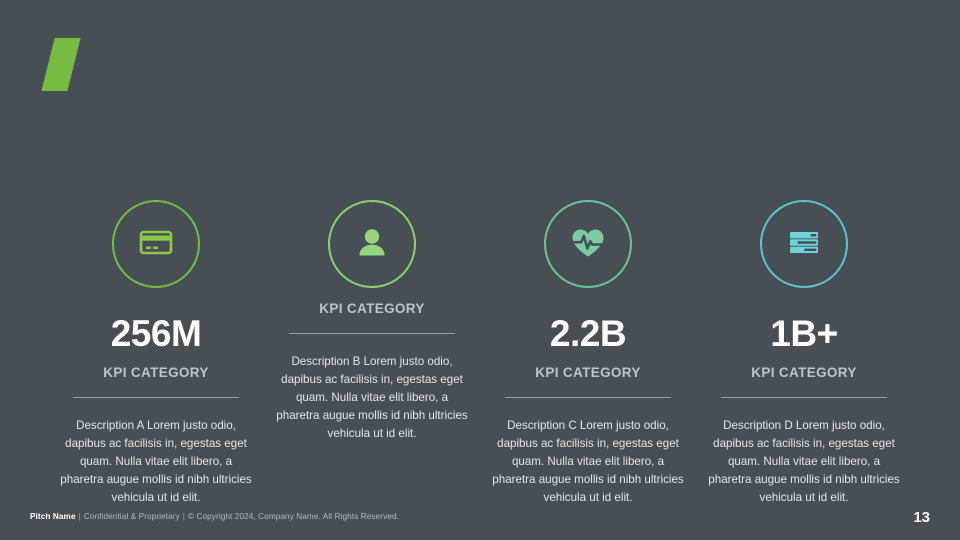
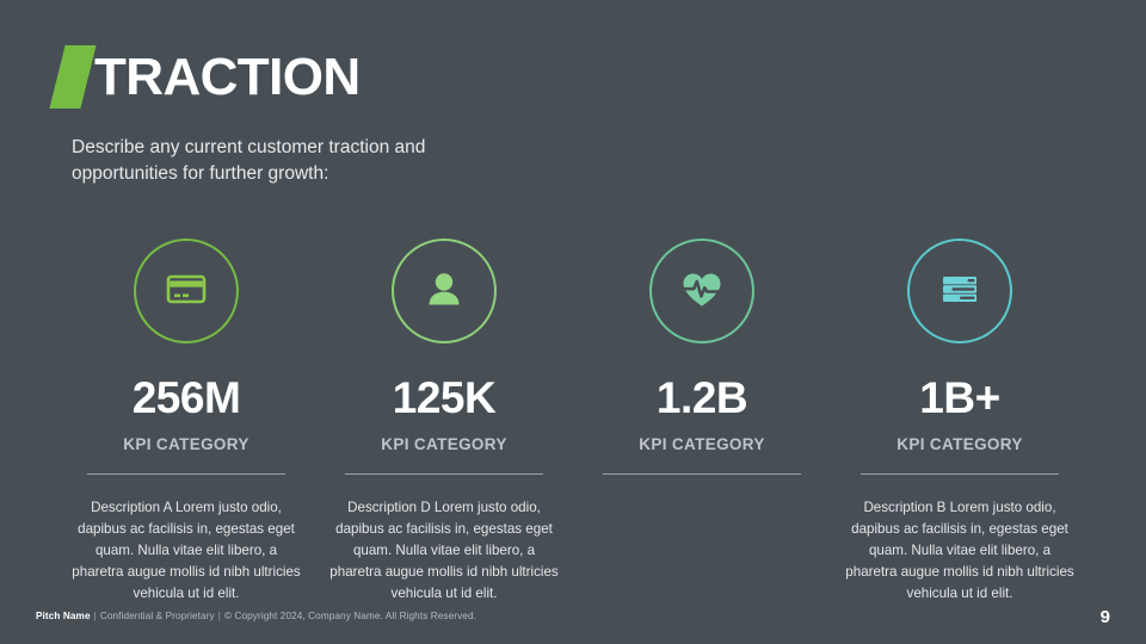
+ TRACTION
+ Describe any current customer traction and
+ opportunities for further growth:
  256M
  KPI CATEGORY
  Description A Lorem justo odio, dapibus ac facilisis in, egestas eget quam. Nulla vitae elit libero, a pharetra augue mollis id nibh ultricies vehicula ut id elit.
+ 125K
  KPI CATEGORY
- Description B Lorem justo odio, dapibus ac facilisis in, egestas eget quam. Nulla vitae elit libero, a pharetra augue mollis id nibh ultricies vehicula ut id elit.
+ Description D Lorem justo odio, dapibus ac facilisis in, egestas eget quam. Nulla vitae elit libero, a pharetra augue mollis id nibh ultricies vehicula ut id elit.
- 2.2B
+ 1.2B
  KPI CATEGORY
- Description C Lorem justo odio, dapibus ac facilisis in, egestas eget quam. Nulla vitae elit libero, a pharetra augue mollis id nibh ultricies vehicula ut id elit.
  1B+
  KPI CATEGORY
- Description D Lorem justo odio, dapibus ac facilisis in, egestas eget quam. Nulla vitae elit libero, a pharetra augue mollis id nibh ultricies vehicula ut id elit.
+ Description B Lorem justo odio, dapibus ac facilisis in, egestas eget quam. Nulla vitae elit libero, a pharetra augue mollis id nibh ultricies vehicula ut id elit.
  Pitch Name
  |
  Confidential & Proprietary
  |
  © Copyright 2024, Company Name. All Rights Reserved.
- 13
+ 9
